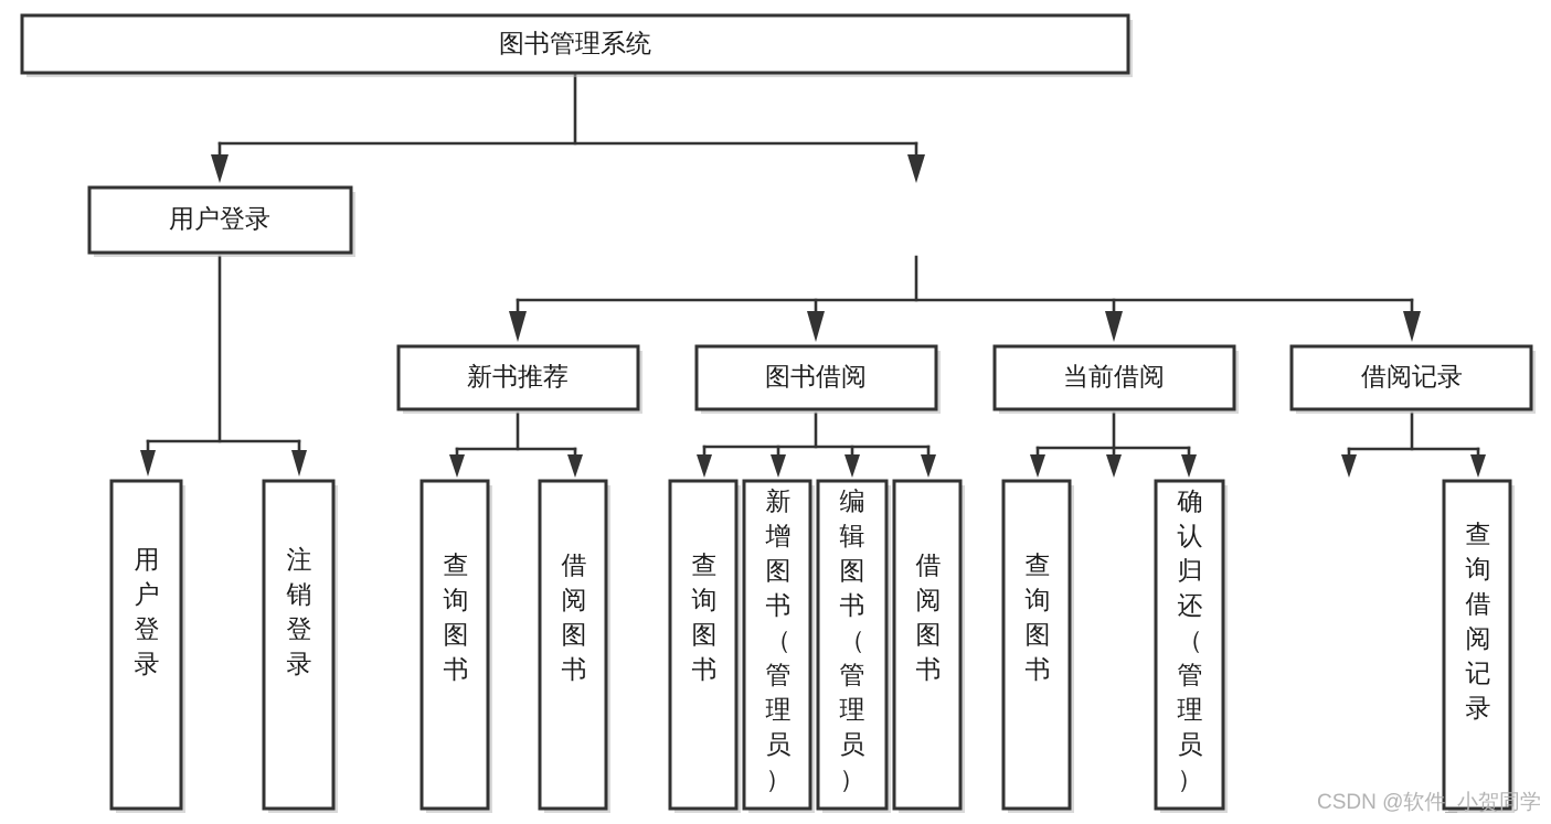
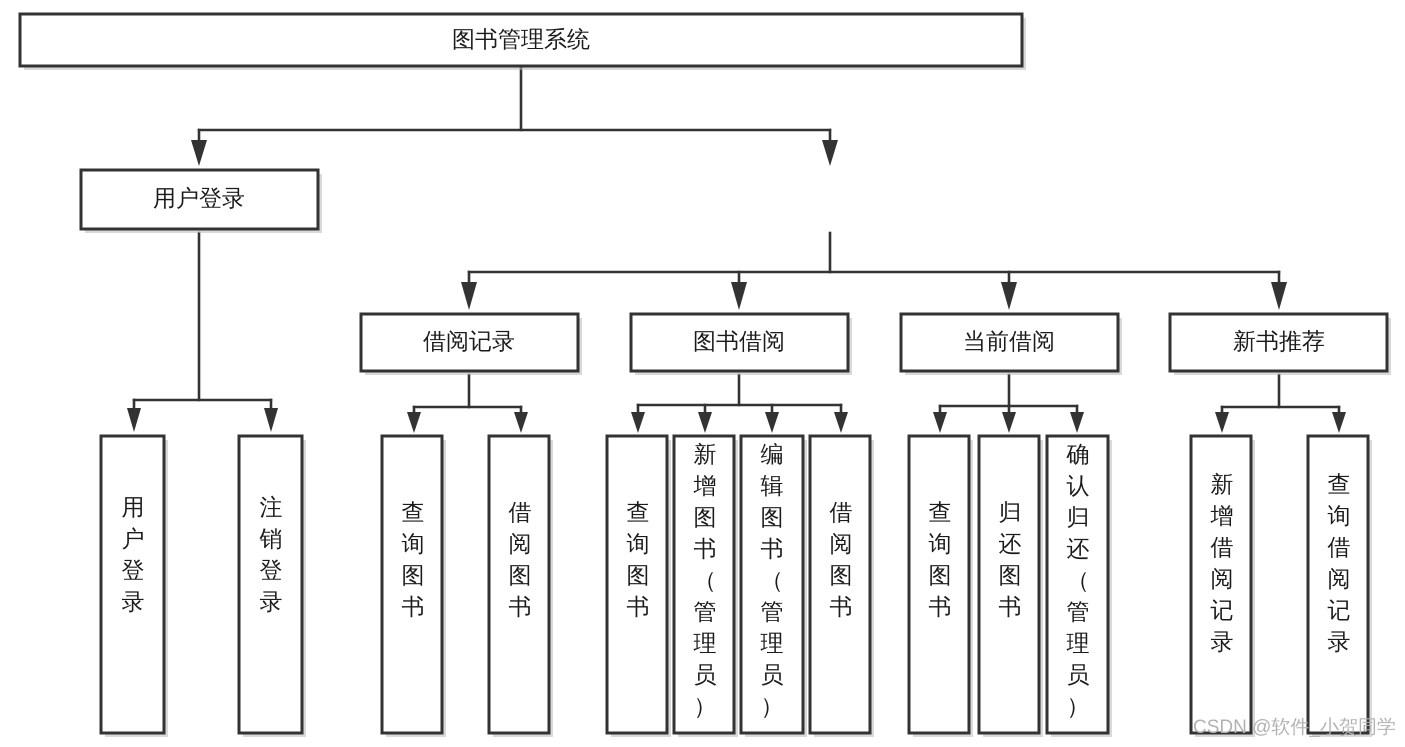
  图书管理系统
  用户登录
- 新书推荐
+ 借阅记录
  图书借阅
  当前借阅
- 借阅记录
+ 新书推荐
  用户登录
  注销登录
  查询图书
  借阅图书
  查询图书
  新增图书（管理员）
  编辑图书（管理员）
  借阅图书
  查询图书
+ 归还图书
  确认归还（管理员）
+ 新增借阅记录
  查询借阅记录
  CSDN @软件_小贺同学
